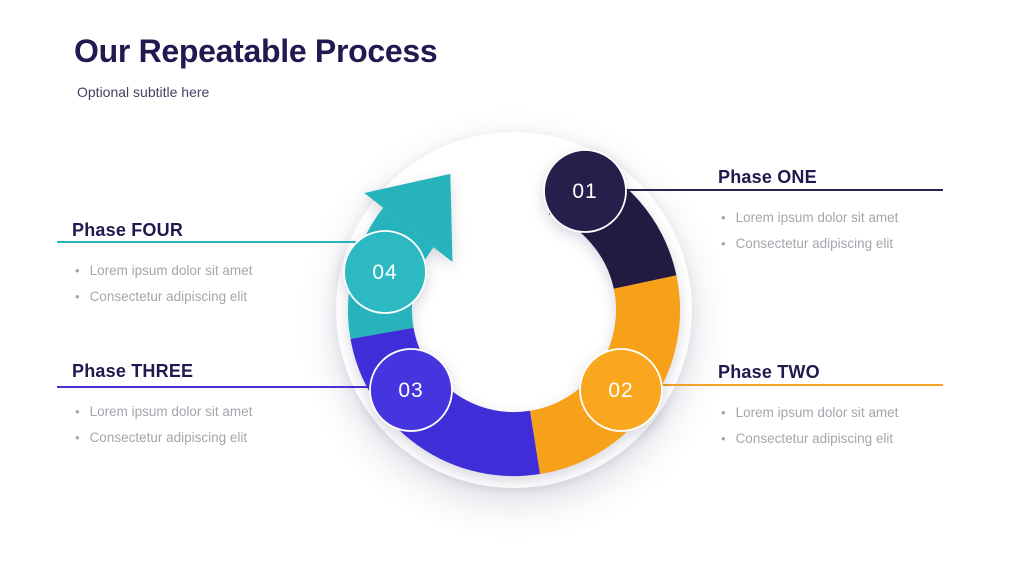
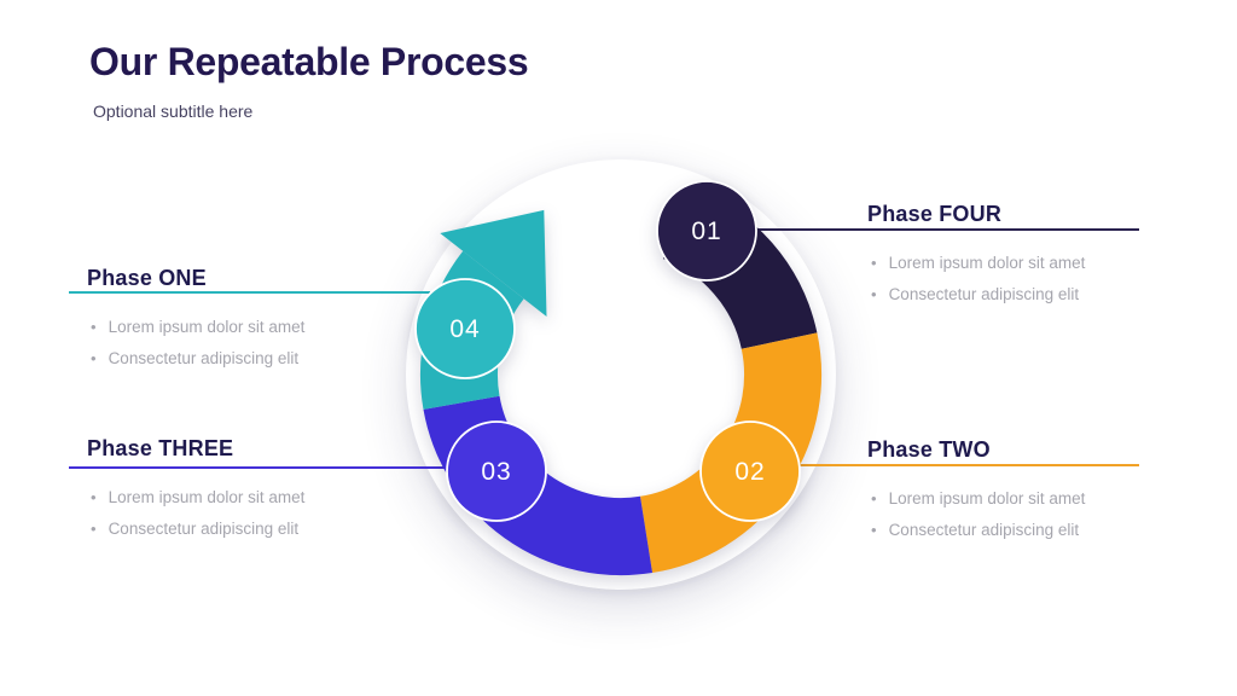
  Our Repeatable Process
  Optional subtitle here
  01
  02
  03
  04
- Phase ONE
+ Phase FOUR
  •
  Lorem ipsum dolor sit amet
  •
  Consectetur adipiscing elit
  Phase TWO
  •
  Lorem ipsum dolor sit amet
  •
  Consectetur adipiscing elit
  Phase THREE
  •
  Lorem ipsum dolor sit amet
  •
  Consectetur adipiscing elit
- Phase FOUR
+ Phase ONE
  •
  Lorem ipsum dolor sit amet
  •
  Consectetur adipiscing elit
